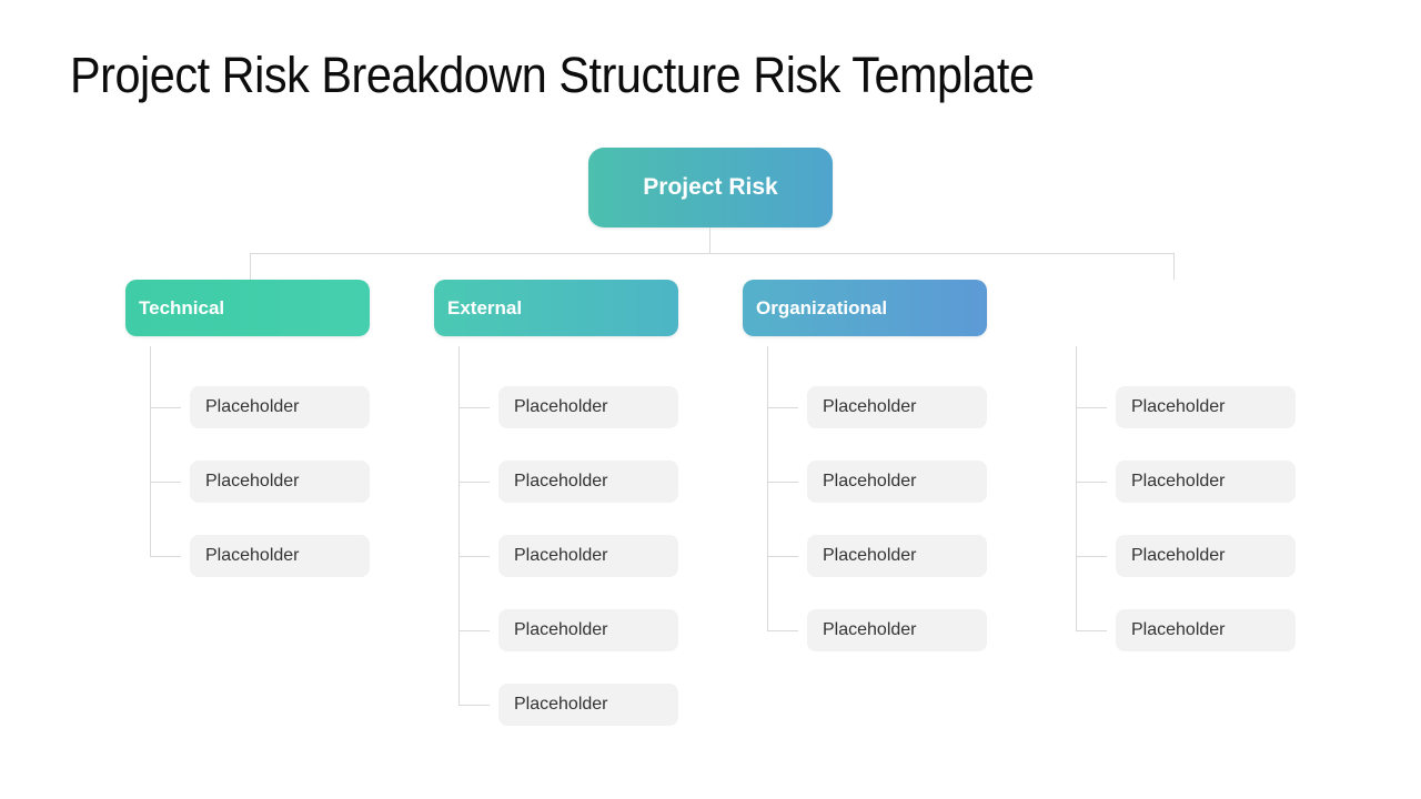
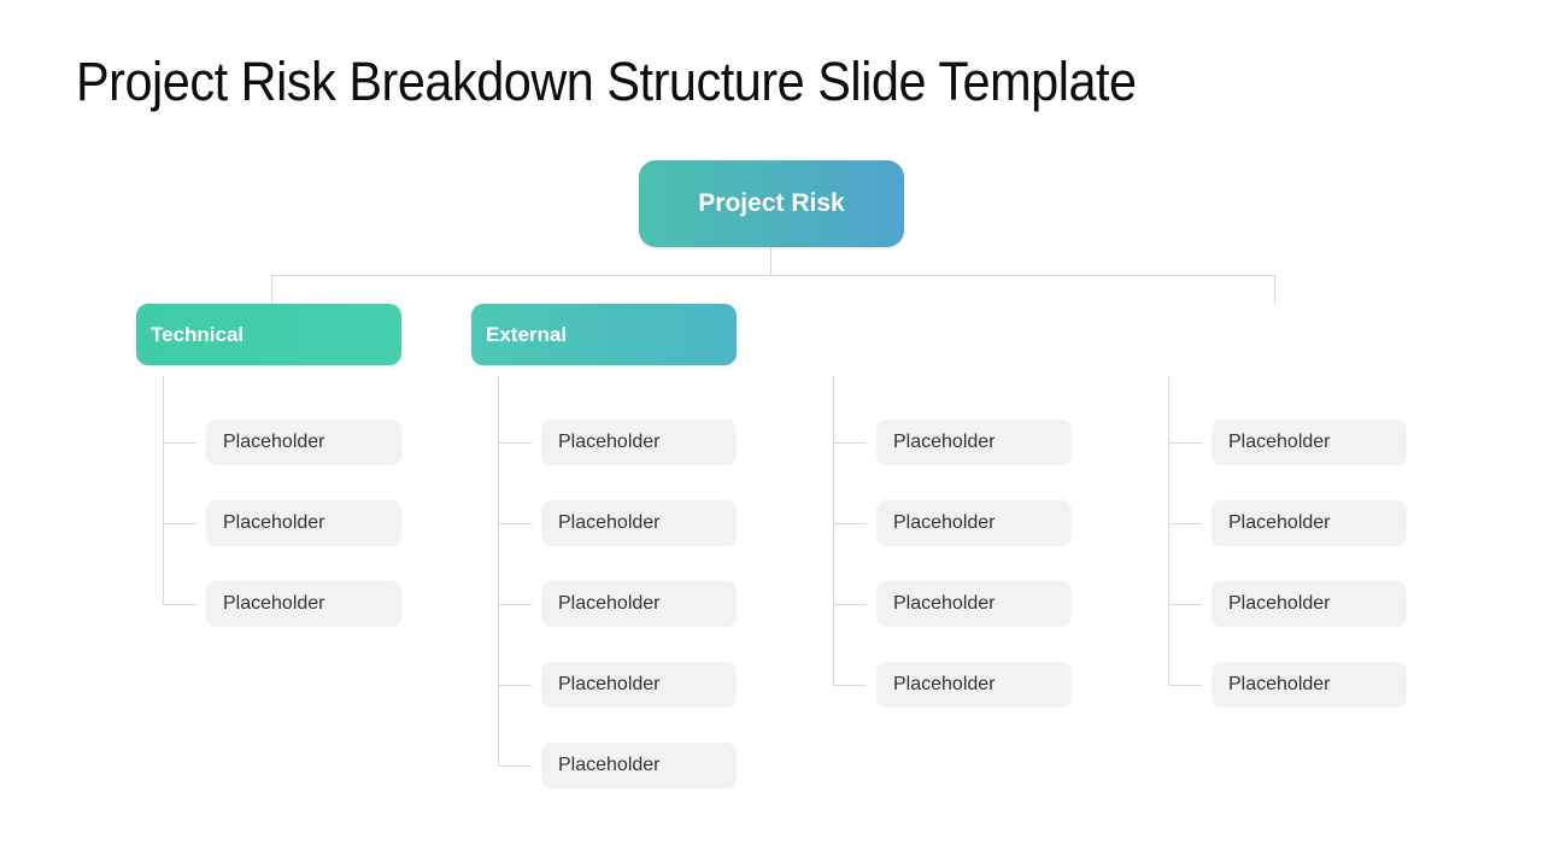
- Project Risk Breakdown Structure Risk Template
+ Project Risk Breakdown Structure Slide Template
  Project Risk
  Technical
  External
- Organizational
  Placeholder
  Placeholder
  Placeholder
  Placeholder
  Placeholder
  Placeholder
  Placeholder
  Placeholder
  Placeholder
  Placeholder
  Placeholder
  Placeholder
  Placeholder
  Placeholder
  Placeholder
  Placeholder
